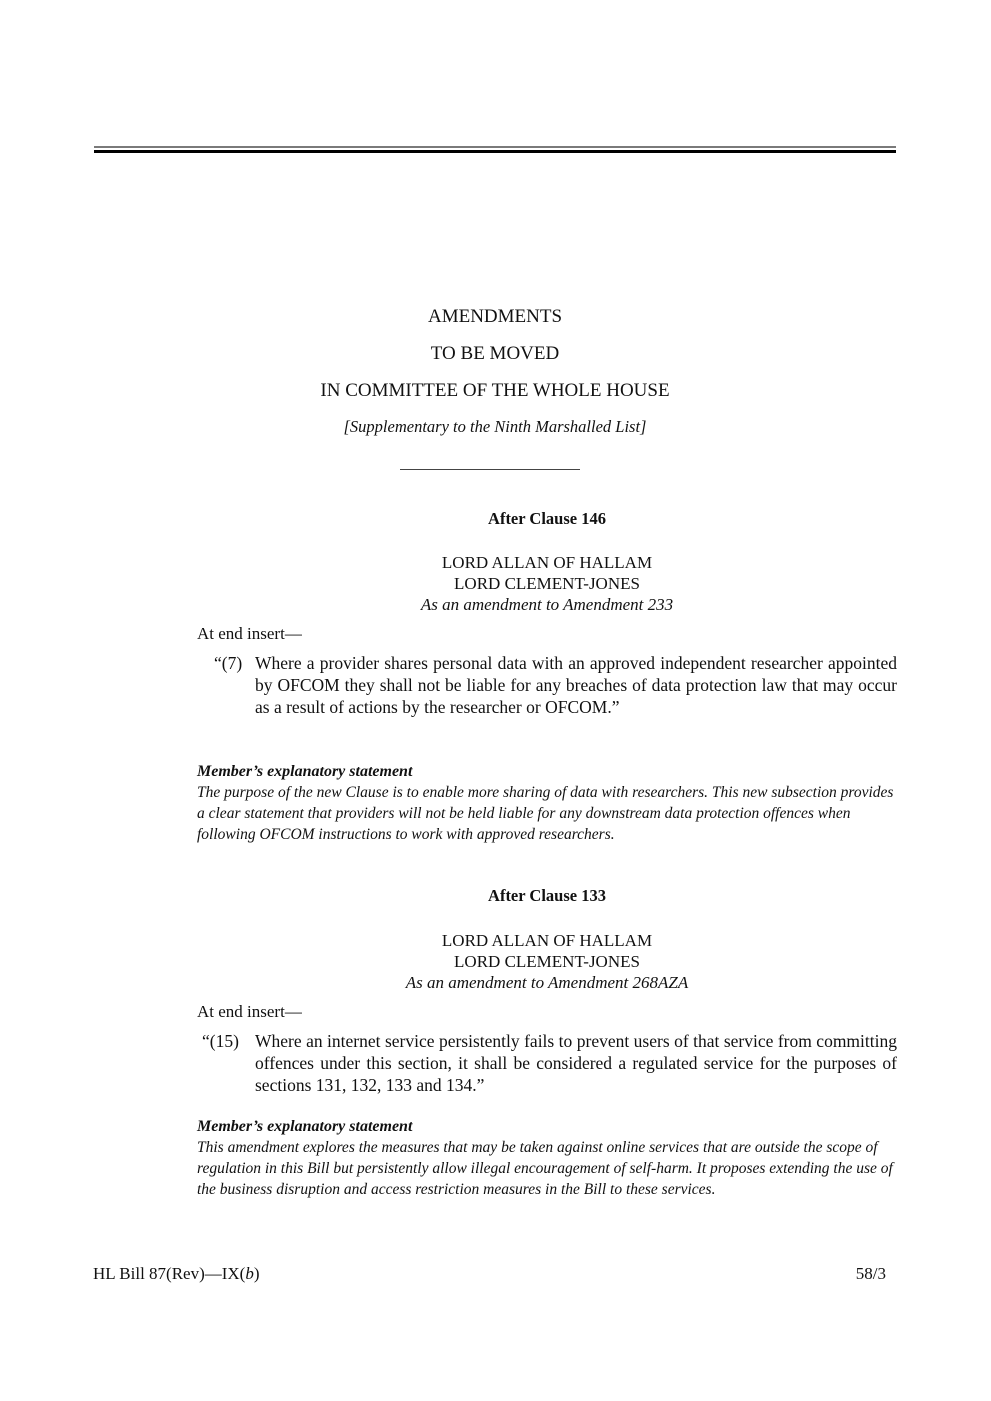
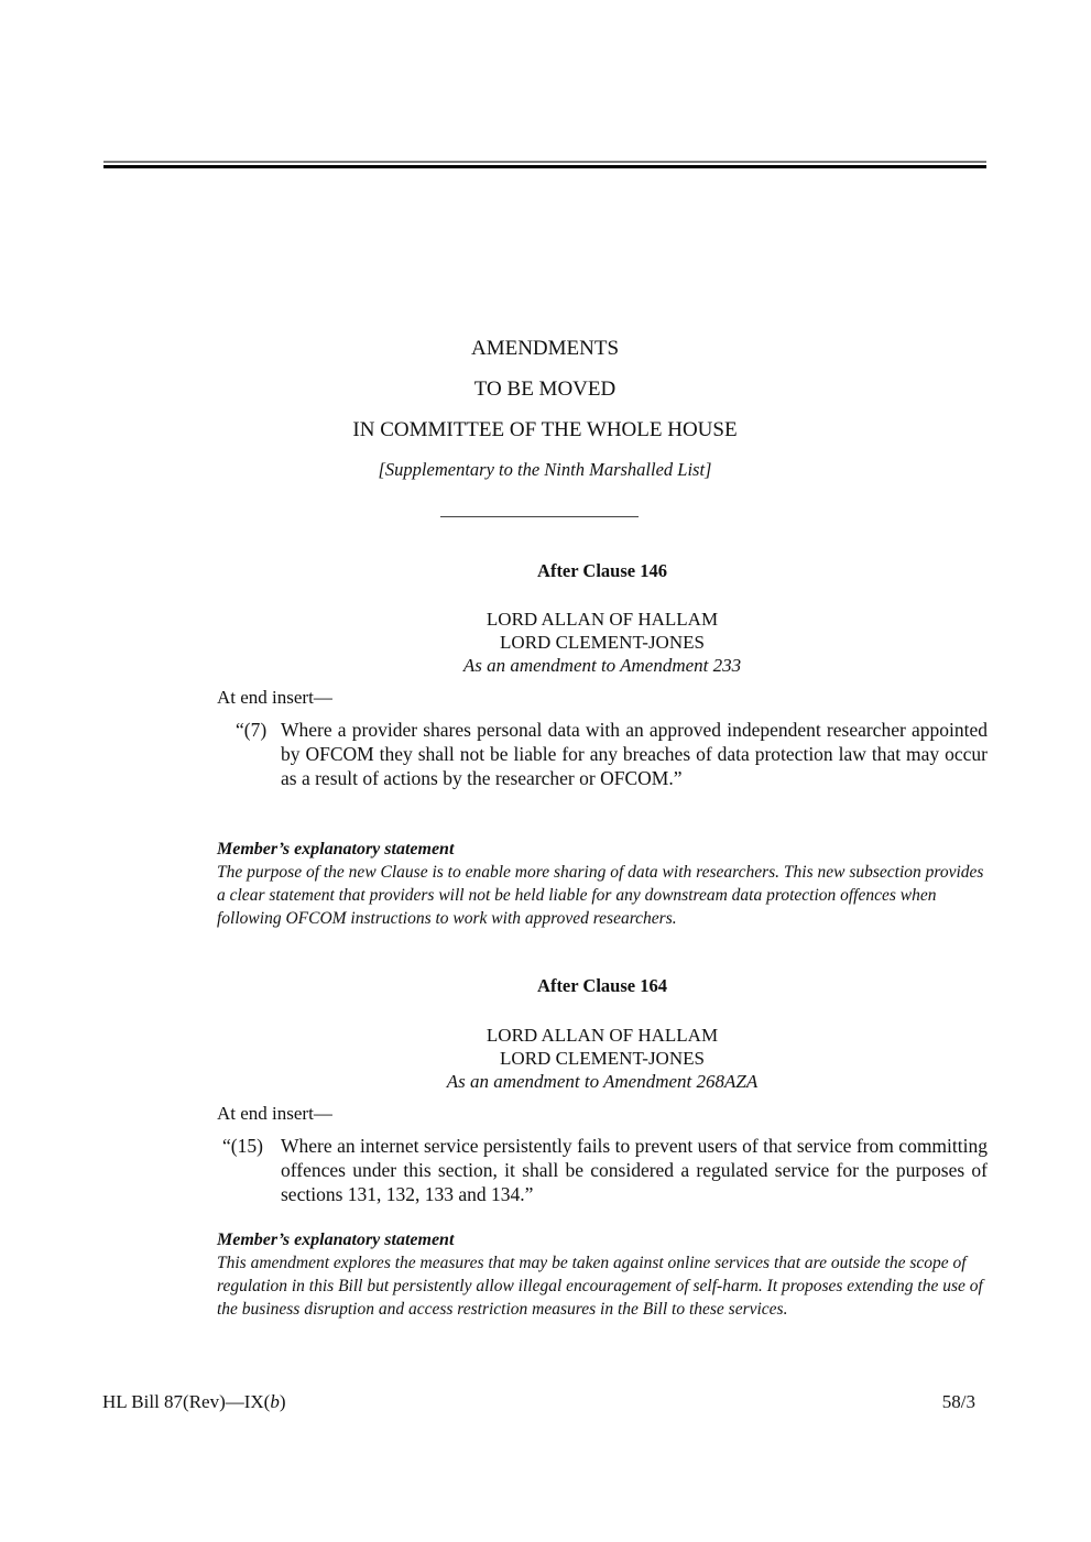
  AMENDMENTS
  TO BE MOVED
  IN COMMITTEE OF THE WHOLE HOUSE
  [Supplementary to the Ninth Marshalled List]
  After Clause 146
  LORD ALLAN OF HALLAM
  LORD CLEMENT-JONES
  As an amendment to Amendment 233
  At end insert—
  “(7)
  Where a provider shares personal data with an approved independent researcher appointed by OFCOM they shall not be liable for any breaches of data protection law that may occur as a result of actions by the researcher or OFCOM.”
  Member’s explanatory statement
  The purpose of the new Clause is to enable more sharing of data with researchers. This new subsection provides a clear statement that providers will not be held liable for any downstream data protection offences when following OFCOM instructions to work with approved researchers.
- After Clause 133
+ After Clause 164
  LORD ALLAN OF HALLAM
  LORD CLEMENT-JONES
  As an amendment to Amendment 268AZA
  At end insert—
  “(15)
  Where an internet service persistently fails to prevent users of that service from committing offences under this section, it shall be considered a regulated service for the purposes of sections 131, 132, 133 and 134.”
  Member’s explanatory statement
  This amendment explores the measures that may be taken against online services that are outside the scope of regulation in this Bill but persistently allow illegal encouragement of self-harm. It proposes extending the use of the business disruption and access restriction measures in the Bill to these services.
  HL Bill 87(Rev)—IX(b)
  58/3
